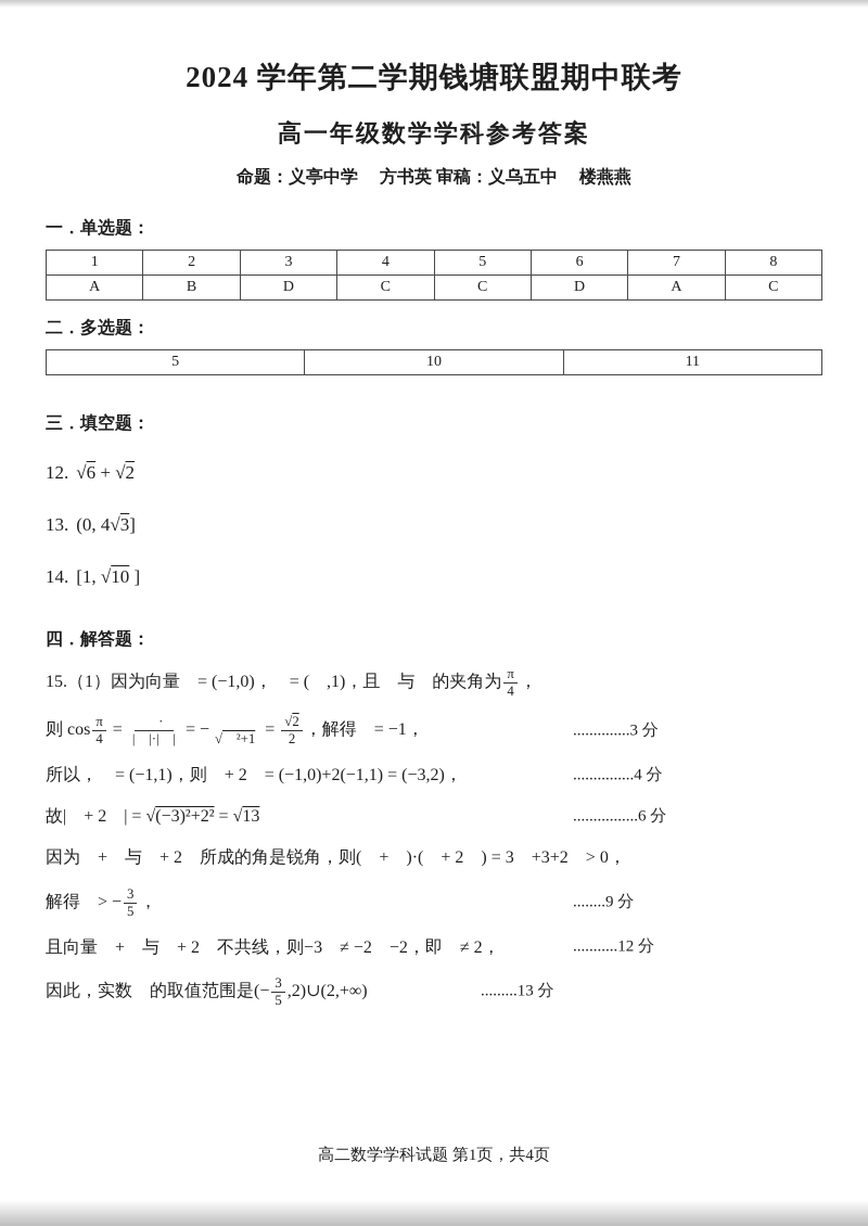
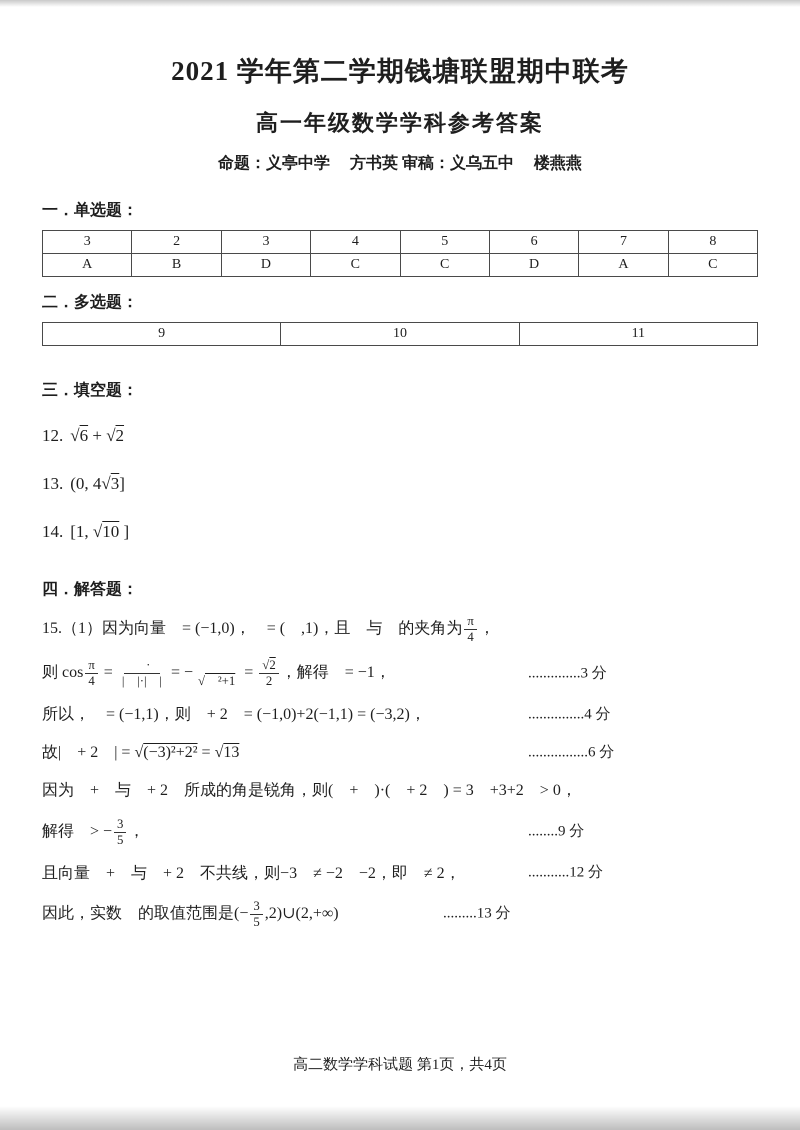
- 2024 学年第二学期钱塘联盟期中联考
+ 2021 学年第二学期钱塘联盟期中联考
  高一年级数学学科参考答案
  命题：义亭中学 方书英 审稿：义乌五中 楼燕燕
  一．单选题：
- 1	2	3	4	5	6	7	8
+ 3	2	3	4	5	6	7	8
  A	B	D	C	C	D	A	C
  二．多选题：
- 5	10	11
+ 9	10	11
  三．填空题：
  12.
  √6 + √2
  13.
  (0, 4√3]
  14.
  [1, √10 ]
  四．解答题：
  15.（1）因为向量 = (−1,0)， = ( ,1)，且 与 的夹角为
  π
  4
  ，
  则 cos
  π
  4
  =
  ·
  | |·| |
  = −
  √ ²+1
  =
  √2
  2
  ，解得 = −1，
  ..............3 分
  所以， = (−1,1)，则 + 2 = (−1,0)+2(−1,1) = (−3,2)，
  ...............4 分
  故| + 2 | = √(−3)²+2² = √13
  ................6 分
  因为 + 与 + 2 所成的角是锐角，则( + )·( + 2 ) = 3 +3+2 > 0，
  解得 > −
  3
  5
  ，
  ........9 分
  且向量 + 与 + 2 不共线，则−3 ≠ −2 −2，即 ≠ 2，
  ...........12 分
  因此，实数 的取值范围是(−
  3
  5
  ,2)∪(2,+∞)
  .........13 分
  高二数学学科试题 第1页，共4页
